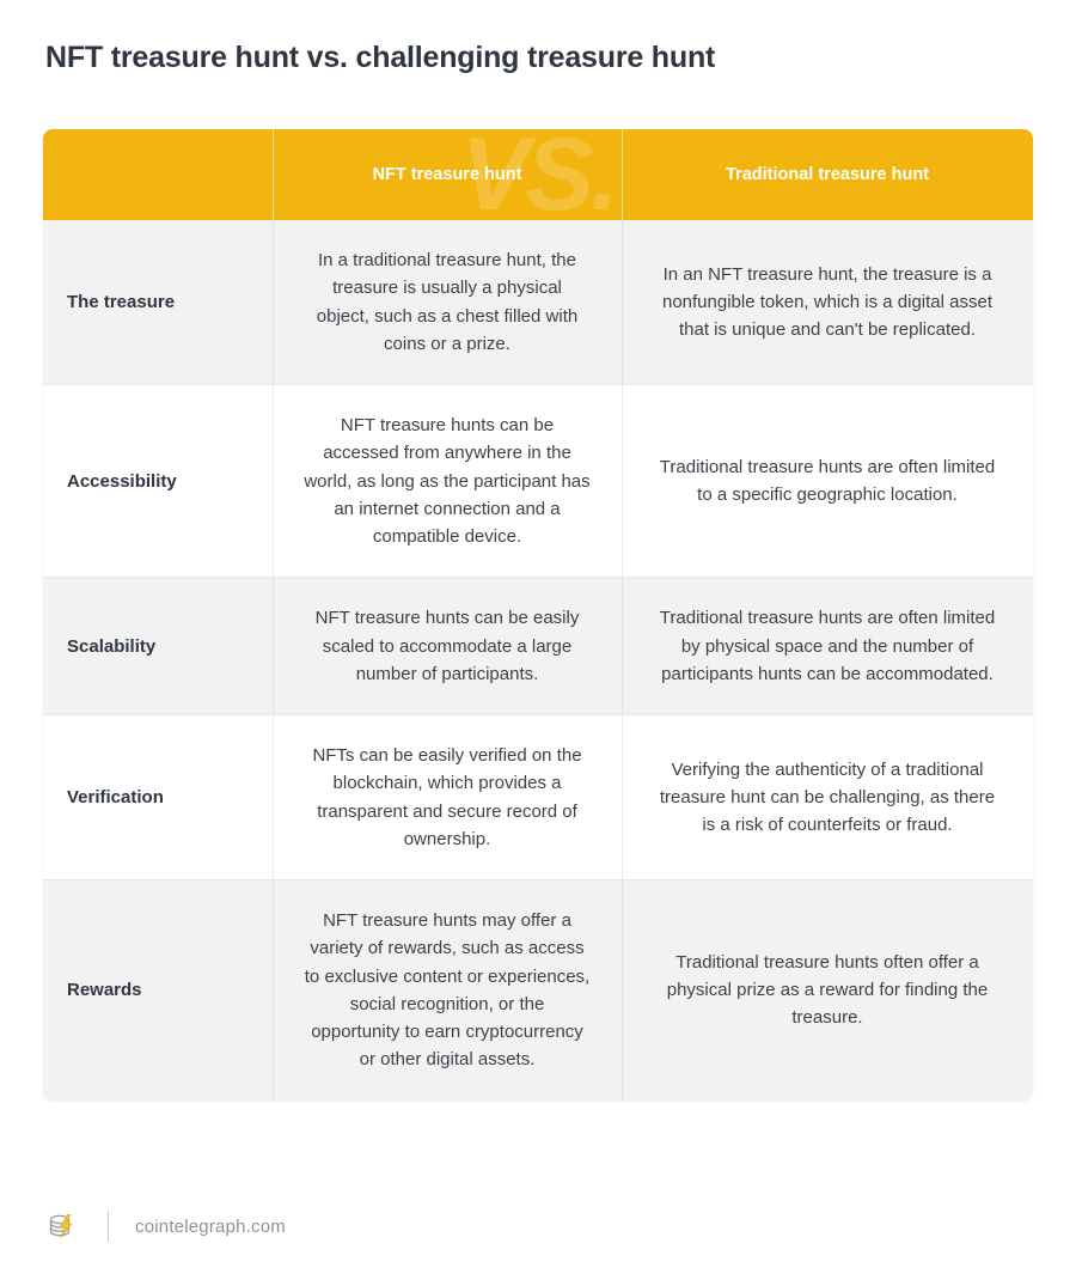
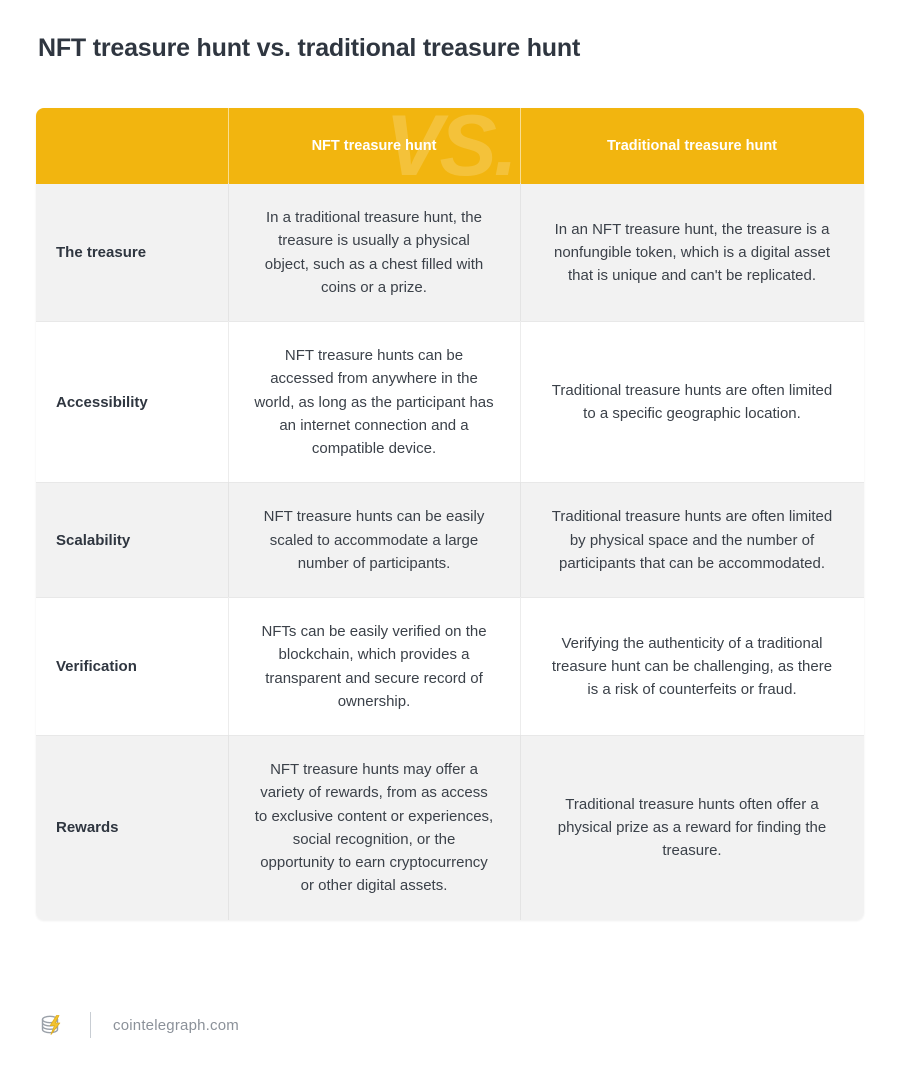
- NFT treasure hunt vs. challenging treasure hunt
+ NFT treasure hunt vs. traditional treasure hunt
  VS.	NFT treasure hunt	Traditional treasure hunt
  The treasure	In a traditional treasure hunt, the treasure is usually a physical object, such as a chest filled with coins or a prize.	In an NFT treasure hunt, the treasure is a nonfungible token, which is a digital asset that is unique and can't be replicated.
  Accessibility	NFT treasure hunts can be accessed from anywhere in the world, as long as the participant has an internet connection and a compatible device.	Traditional treasure hunts are often limited to a specific geographic location.
- Scalability	NFT treasure hunts can be easily scaled to accommodate a large number of participants.	Traditional treasure hunts are often limited by physical space and the number of participants hunts can be accommodated.
+ Scalability	NFT treasure hunts can be easily scaled to accommodate a large number of participants.	Traditional treasure hunts are often limited by physical space and the number of participants that can be accommodated.
  Verification	NFTs can be easily verified on the blockchain, which provides a transparent and secure record of ownership.	Verifying the authenticity of a traditional treasure hunt can be challenging, as there is a risk of counterfeits or fraud.
- Rewards	NFT treasure hunts may offer a variety of rewards, such as access to exclusive content or experiences, social recognition, or the opportunity to earn cryptocurrency or other digital assets.	Traditional treasure hunts often offer a physical prize as a reward for finding the treasure.
+ Rewards	NFT treasure hunts may offer a variety of rewards, from as access to exclusive content or experiences, social recognition, or the opportunity to earn cryptocurrency or other digital assets.	Traditional treasure hunts often offer a physical prize as a reward for finding the treasure.
  cointelegraph.com
